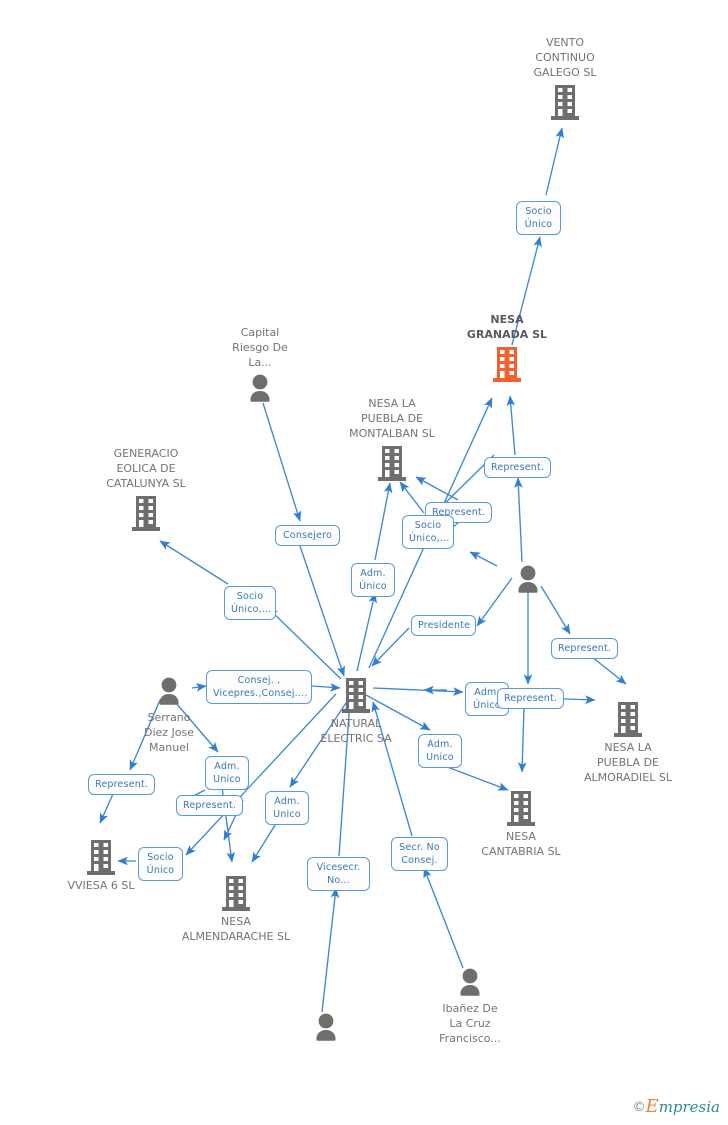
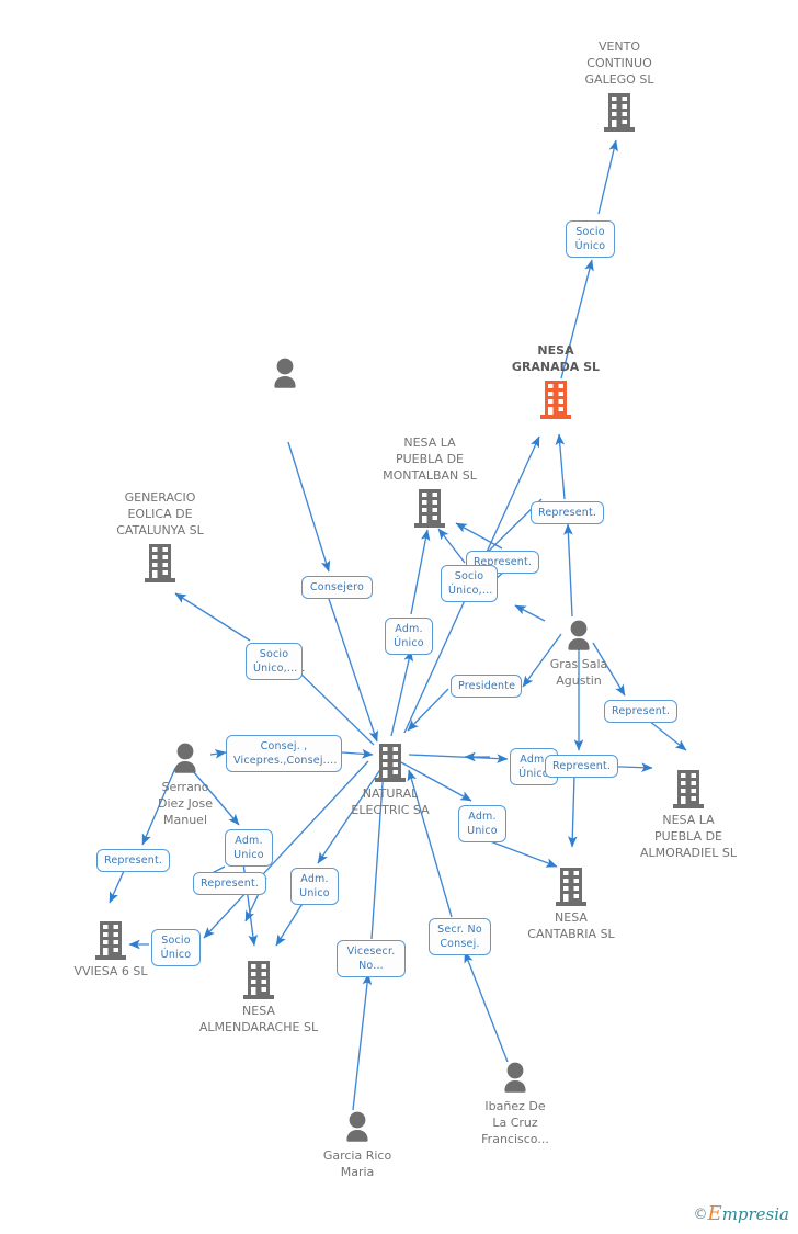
  VENTO
  CONTINUO
  GALEGO SL
  NESA
  GRANADA SL
- Capital
- Riesgo De
- La...
  NESA LA
  PUEBLA DE
  MONTALBAN SL
  GENERACIO
  EOLICA DE
  CATALUNYA SL
+ Gras Sala
+ Agustin
  Serrano
  Diez Jose
  Manuel
  NATURAL
  ELECTRIC SA
  NESA LA
  PUEBLA DE
  ALMORADIEL SL
  NESA
  CANTABRIA SL
  VVIESA 6 SL
  NESA
  ALMENDARACHE SL
  Ibañez De
  La Cruz
  Francisco...
+ Garcia Rico
+ Maria
  Socio
  Único
  Consejero
  Represent.
  Represent.
  Socio
  Único,...
  Adm.
  Único
  Socio
  Único,...
  Presidente
  Represent.
  Consej. ,
  Vicepres.,Consej....
  Adm
  Únic
  Represent.
  Adm.
  Unico
  Represent.
  Adm.
  Unico
  Represent.
  Adm.
  Unico
  Socio
  Único
  Secr. No
  Consej.
  Vicesecr.
  No...
  ©Empresia
